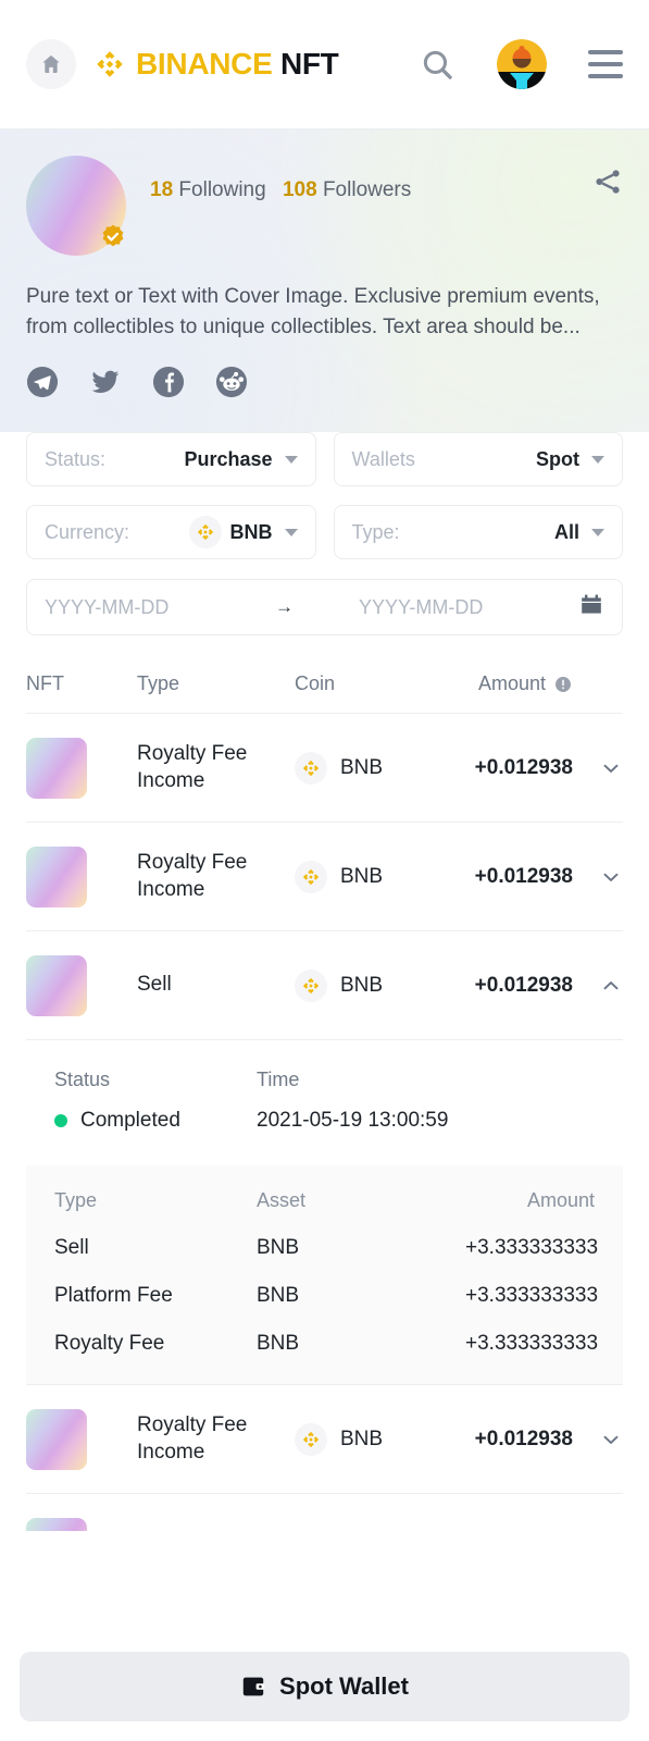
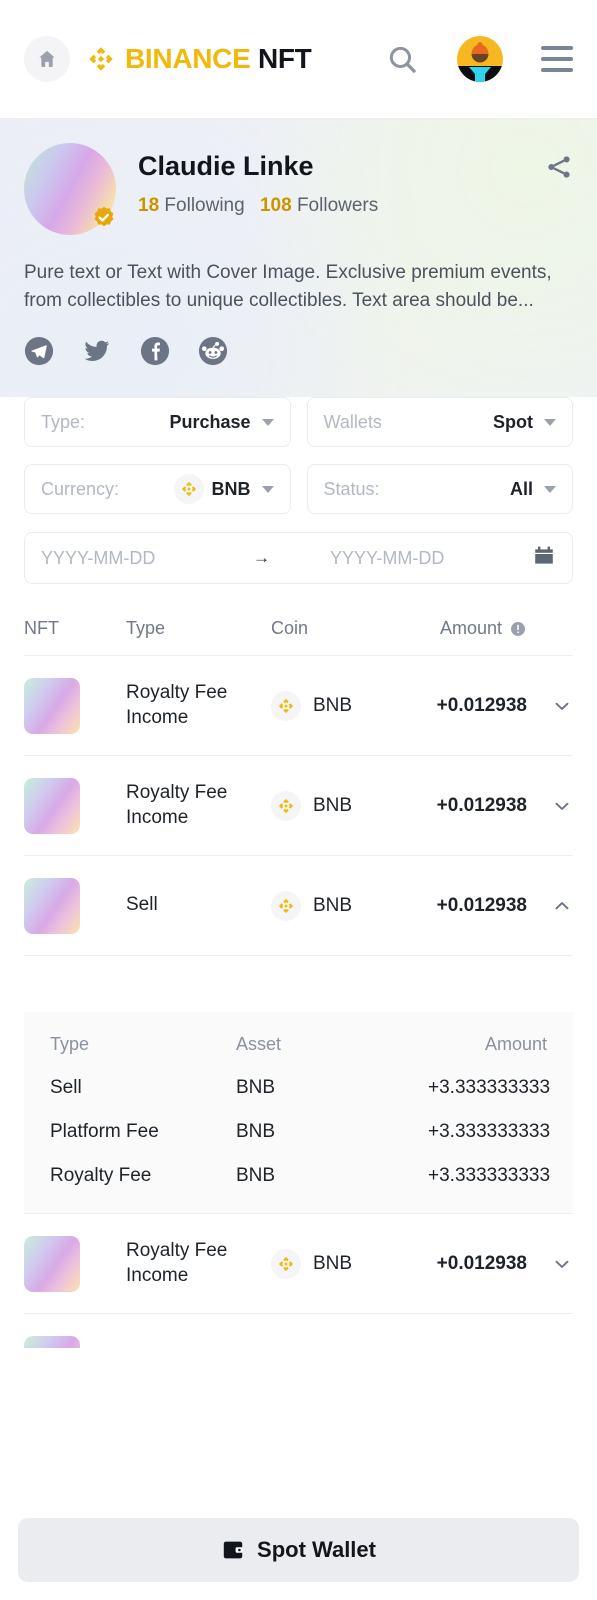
  BINANCE NFT
+ Claudie Linke
  18 Following 108 Followers
  Pure text or Text with Cover Image. Exclusive premium events, from collectibles to unique collectibles. Text area should be...
- Status:
+ Type:
  Purchase
  Wallets
  Spot
  Currency:
  BNB
- Type:
+ Status:
  All
  YYYY-MM-DD
  →
  YYYY-MM-DD
  NFT
  Type
  Coin
  Amount
  Royalty Fee Income
  BNB
  +0.012938
  Royalty Fee Income
  BNB
  +0.012938
  Sell
  BNB
  +0.012938
- Status
- Completed
- Time
- 2021-05-19 13:00:59
  Type
  Asset
  Amount
  Sell
  BNB
  +3.333333333
  Platform Fee
  BNB
  +3.333333333
  Royalty Fee
  BNB
  +3.333333333
  Royalty Fee Income
  BNB
  +0.012938
  Spot Wallet
